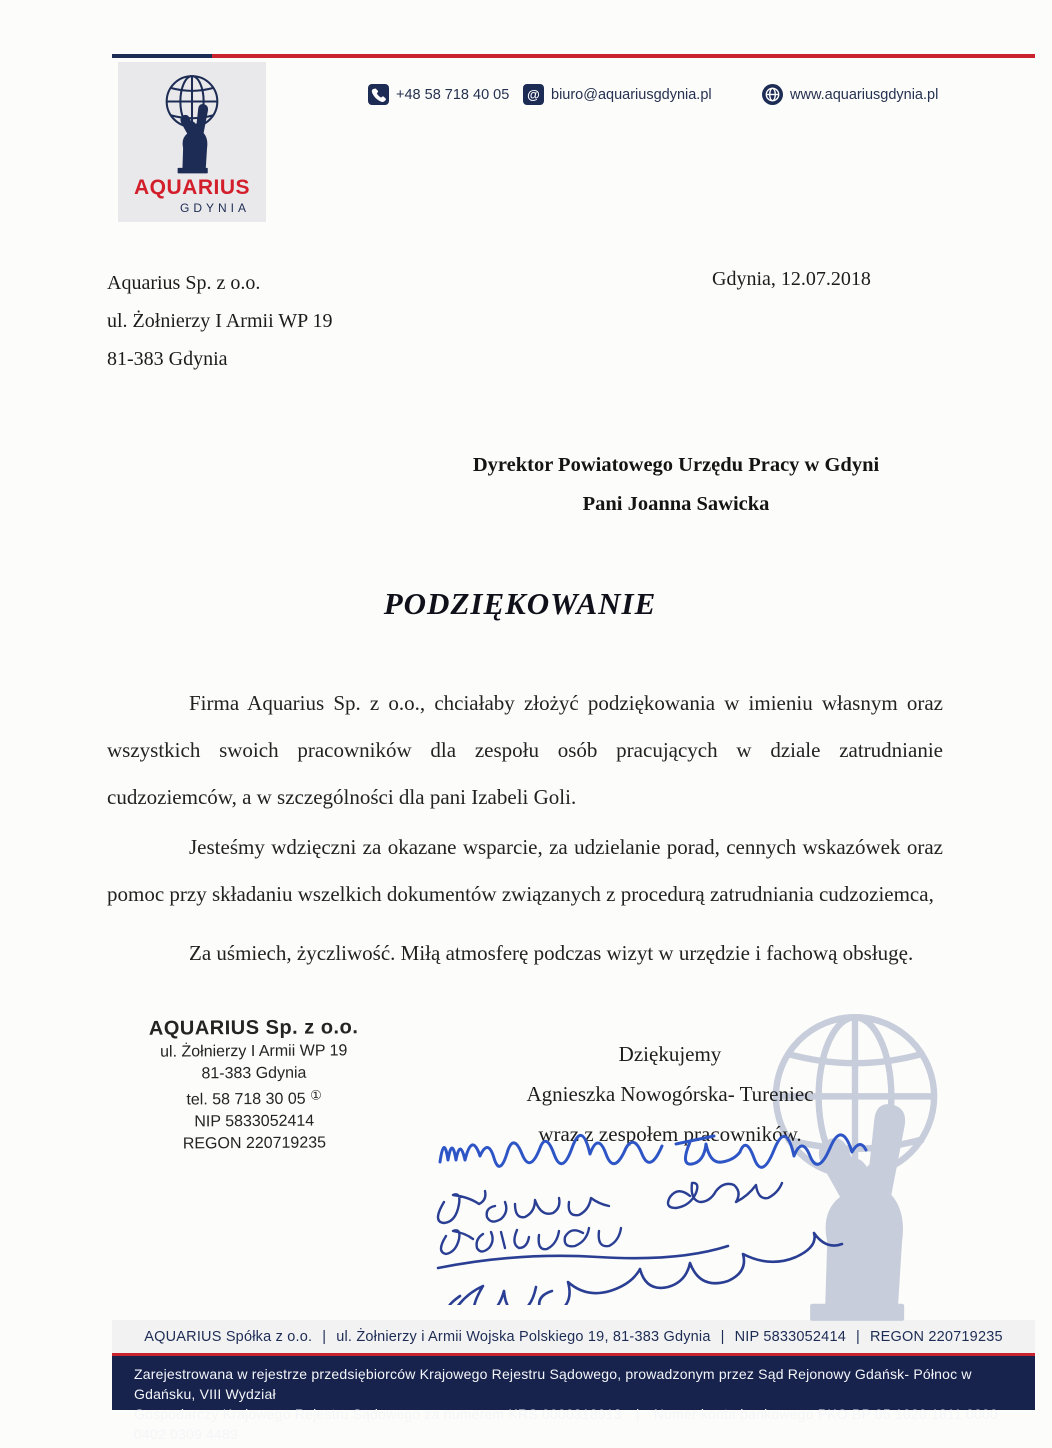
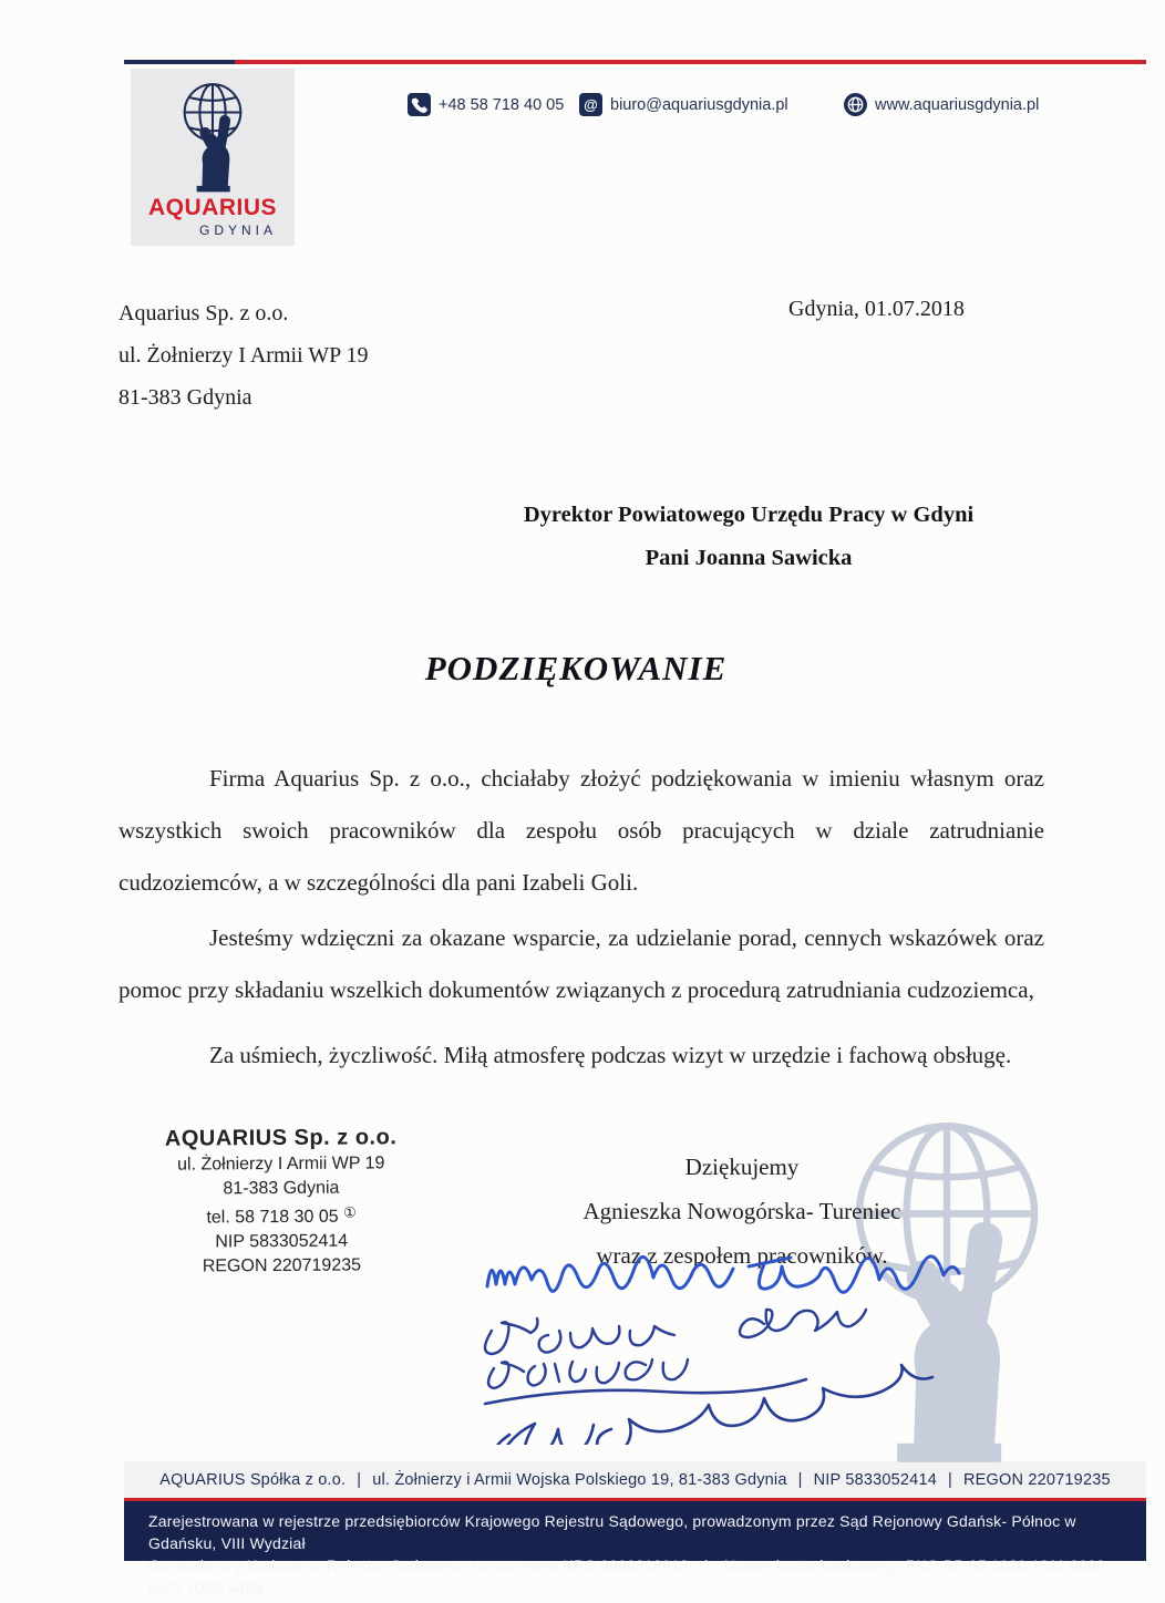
  AQUARIUS
  GDYNIA
  +48 58 718 40 05
  @
  biuro@aquariusgdynia.pl
  www.aquariusgdynia.pl
  Aquarius Sp. z o.o.
  ul. Żołnierzy I Armii WP 19
  81-383 Gdynia
- Gdynia, 12.07.2018
+ Gdynia, 01.07.2018
  Dyrektor Powiatowego Urzędu Pracy w Gdyni
  Pani Joanna Sawicka
  PODZIĘKOWANIE
  Firma Aquarius Sp. z o.o., chciałaby złożyć podziękowania w imieniu własnym oraz wszystkich swoich pracowników dla zespołu osób pracujących w dziale zatrudnianie cudzoziemców, a w szczególności dla pani Izabeli Goli.
  Jesteśmy wdzięczni za okazane wsparcie, za udzielanie porad, cennych wskazówek oraz pomoc przy składaniu wszelkich dokumentów związanych z procedurą zatrudniania cudzoziemca,
  Za uśmiech, życzliwość. Miłą atmosferę podczas wizyt w urzędzie i fachową obsługę.
  AQUARIUS Sp. z o.o.
  ul. Żołnierzy I Armii WP 19
  81-383 Gdynia
  tel. 58 718 30 05 ①
  NIP 5833052414
  REGON 220719235
  Dziękujemy
  Agnieszka Nowogórska- Tureniec
  wraz z zespołem pracowników.
  AQUARIUS Spółka z o.o.
  |
  ul. Żołnierzy i Armii Wojska Polskiego 19, 81-383 Gdynia
  |
  NIP 5833052414
  |
  REGON 220719235
  Zarejestrowana w rejestrze przedsiębiorców Krajowego Rejestru Sądowego, prowadzonym przez Sąd Rejonowy Gdańsk- Północ w Gdańsku, VIII Wydział
  Gospodarczy Krajowego Rejestru Sądowego za numerem KRS 0000318913 | Numer konta bankowego PKO BP 05 1020 1811 0000
